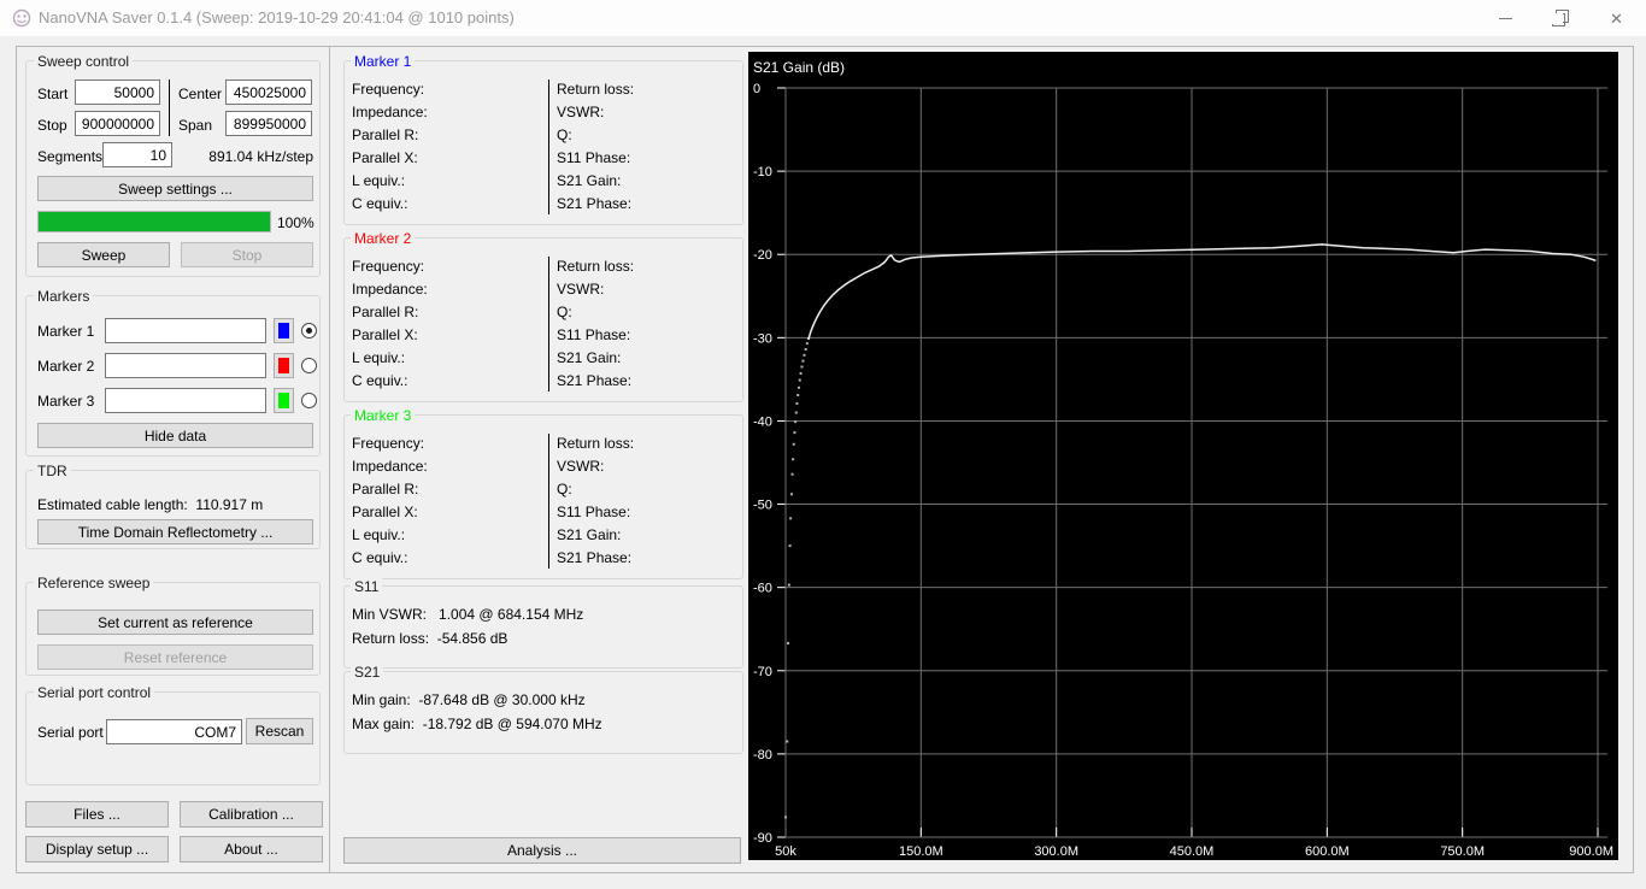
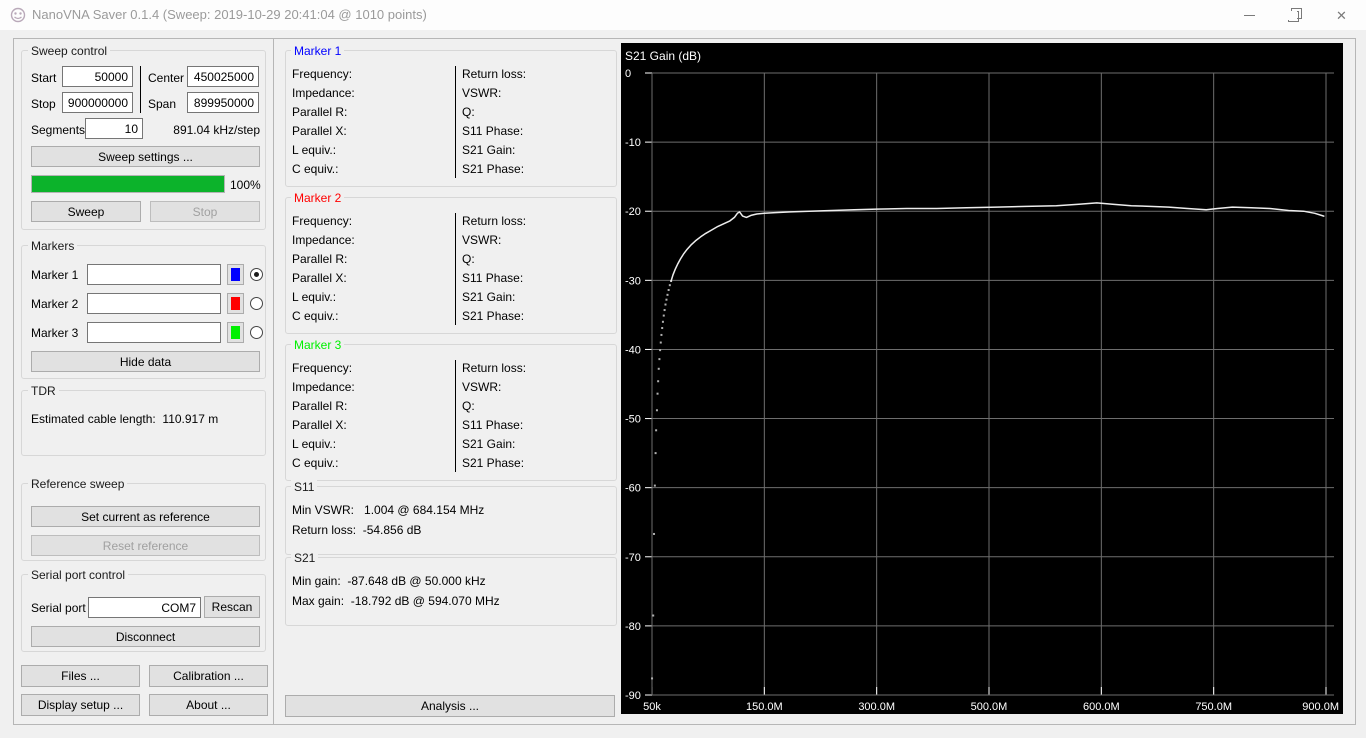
  NanoVNA Saver 0.1.4 (Sweep: 2019-10-29 20:41:04 @ 1010 points)
  ✕
  Sweep control
  Start
  50000
  Center
  450025000
  Stop
  900000000
  Span
  899950000
  Segments
  10
  891.04 kHz/step
  Sweep settings ...
  100%
  Sweep
  Stop
  Markers
  Marker 1
  Marker 2
  Marker 3
  Hide data
  TDR
  Estimated cable length: 110.917 m
- Time Domain Reflectometry ...
  Reference sweep
  Set current as reference
  Reset reference
  Serial port control
  Serial port
  COM7
  Rescan
+ Disconnect
  Files ...
  Calibration ...
  Display setup ...
  About ...
  Marker 1
  Frequency:
  Impedance:
  Parallel R:
  Parallel X:
  L equiv.:
  C equiv.:
  Return loss:
  VSWR:
  Q:
  S11 Phase:
  S21 Gain:
  S21 Phase:
  Marker 2
  Frequency:
  Impedance:
  Parallel R:
  Parallel X:
  L equiv.:
  C equiv.:
  Return loss:
  VSWR:
  Q:
  S11 Phase:
  S21 Gain:
  S21 Phase:
  Marker 3
  Frequency:
  Impedance:
  Parallel R:
  Parallel X:
  L equiv.:
  C equiv.:
  Return loss:
  VSWR:
  Q:
  S11 Phase:
  S21 Gain:
  S21 Phase:
  S11
  Min VSWR: 1.004 @ 684.154 MHz
  Return loss: -54.856 dB
  S21
- Min gain: -87.648 dB @ 30.000 kHz
+ Min gain: -87.648 dB @ 50.000 kHz
  Max gain: -18.792 dB @ 594.070 MHz
  Analysis ...
  0
  -10
  -20
  -30
  -40
  -50
  -60
  -70
  -80
  -90
  50k
  150.0M
  300.0M
- 450.0M
+ 500.0M
  600.0M
  750.0M
  900.0M
  S21 Gain (dB)
